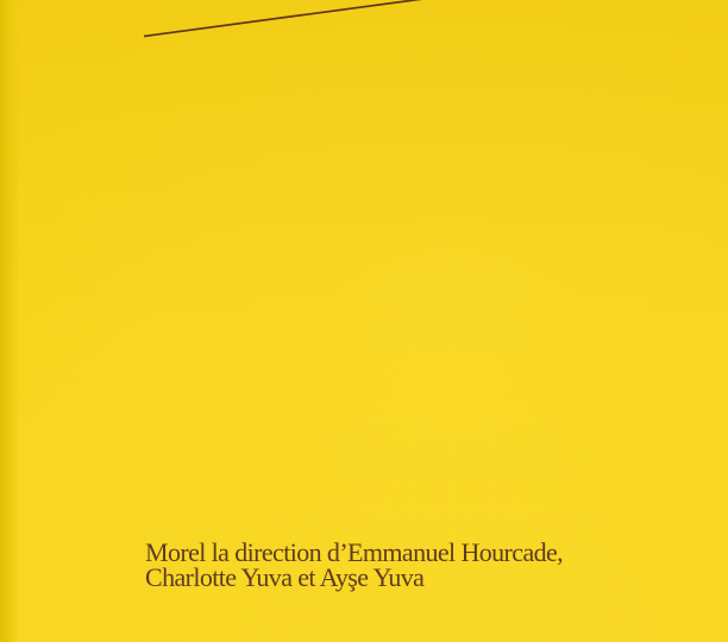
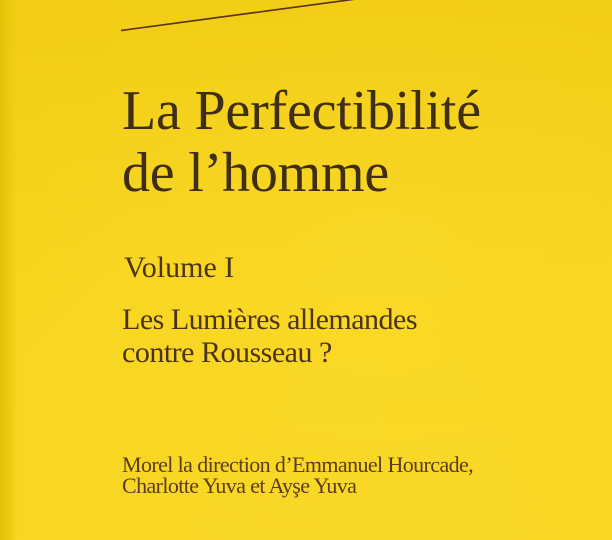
+ La Perfectibilité
+ de l’homme
+ Volume I
+ Les Lumières allemandes
+ contre Rousseau ?
  Morel la direction d’Emmanuel Hourcade,
  Charlotte Yuva et Ayşe Yuva
